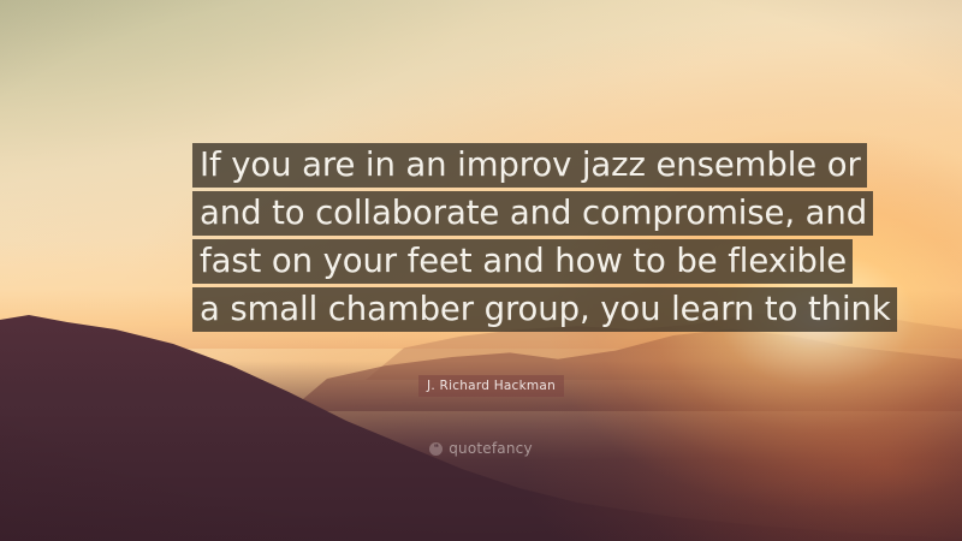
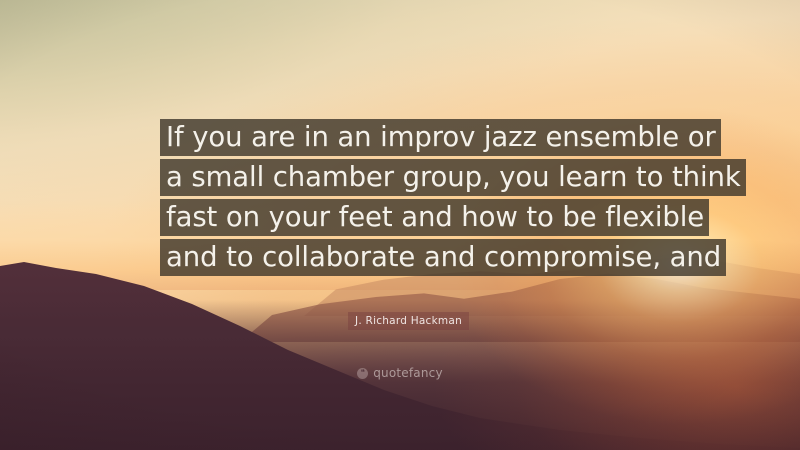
  If you are in an improv jazz ensemble or
- and to collaborate and compromise, and
+ a small chamber group, you learn to think
  fast on your feet and how to be flexible
- a small chamber group, you learn to think
+ and to collaborate and compromise, and
  J. Richard Hackman
  ❝
  quotefancy
